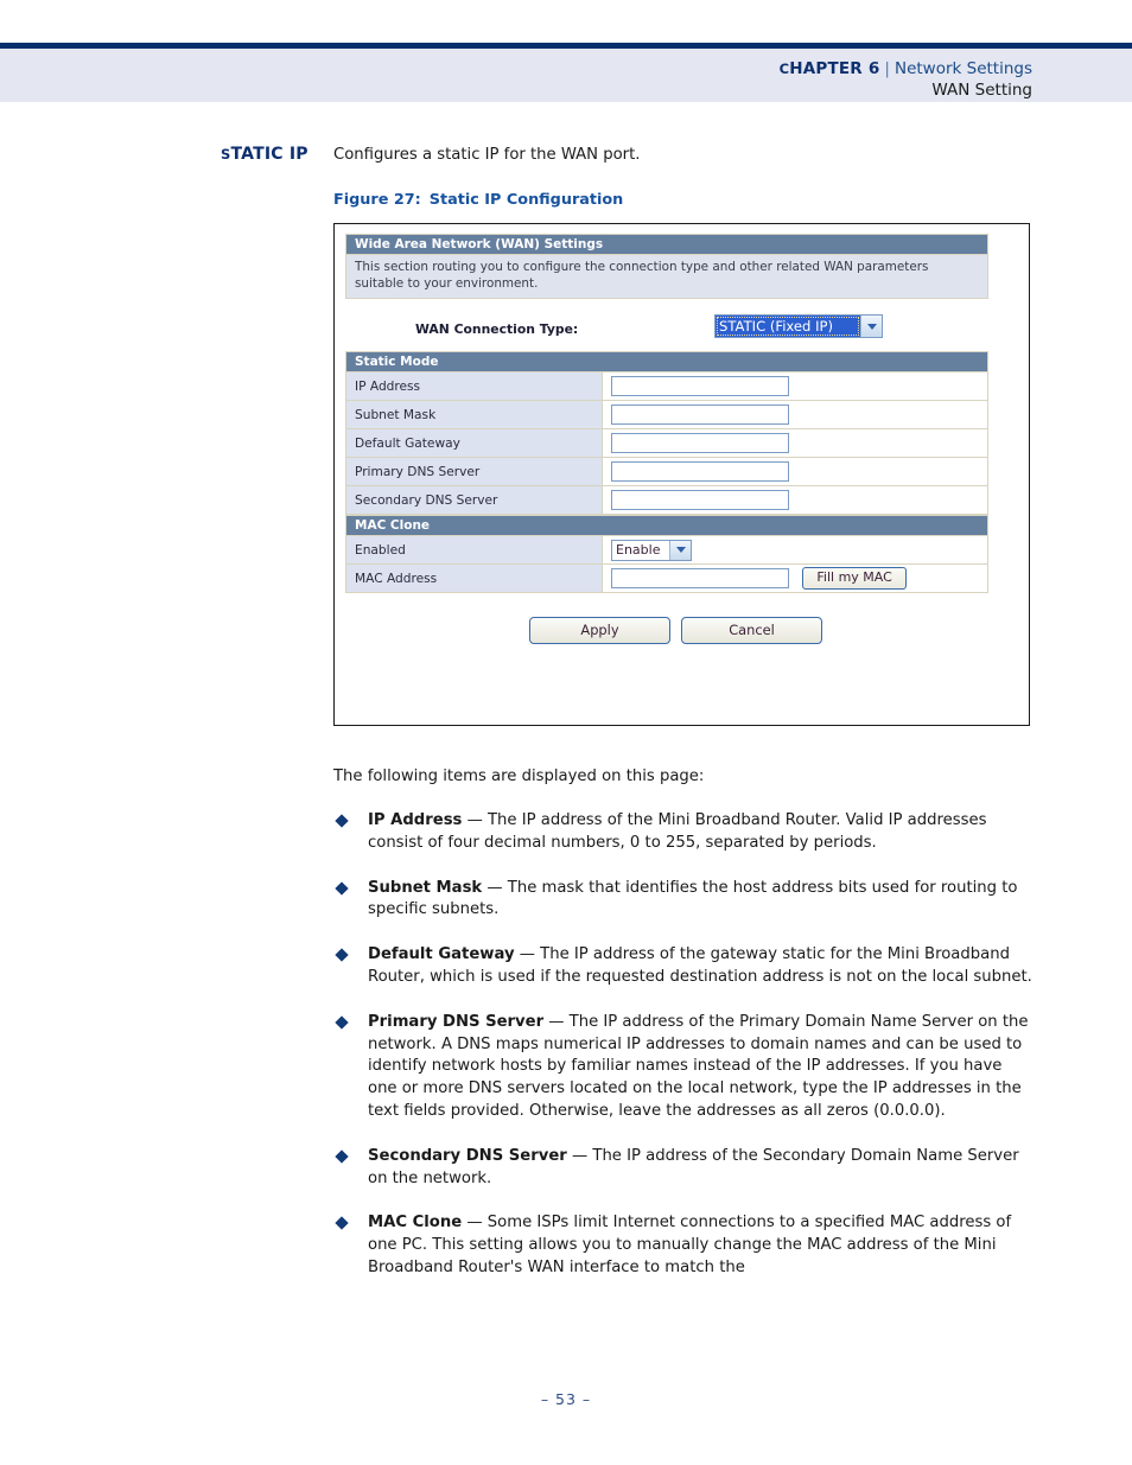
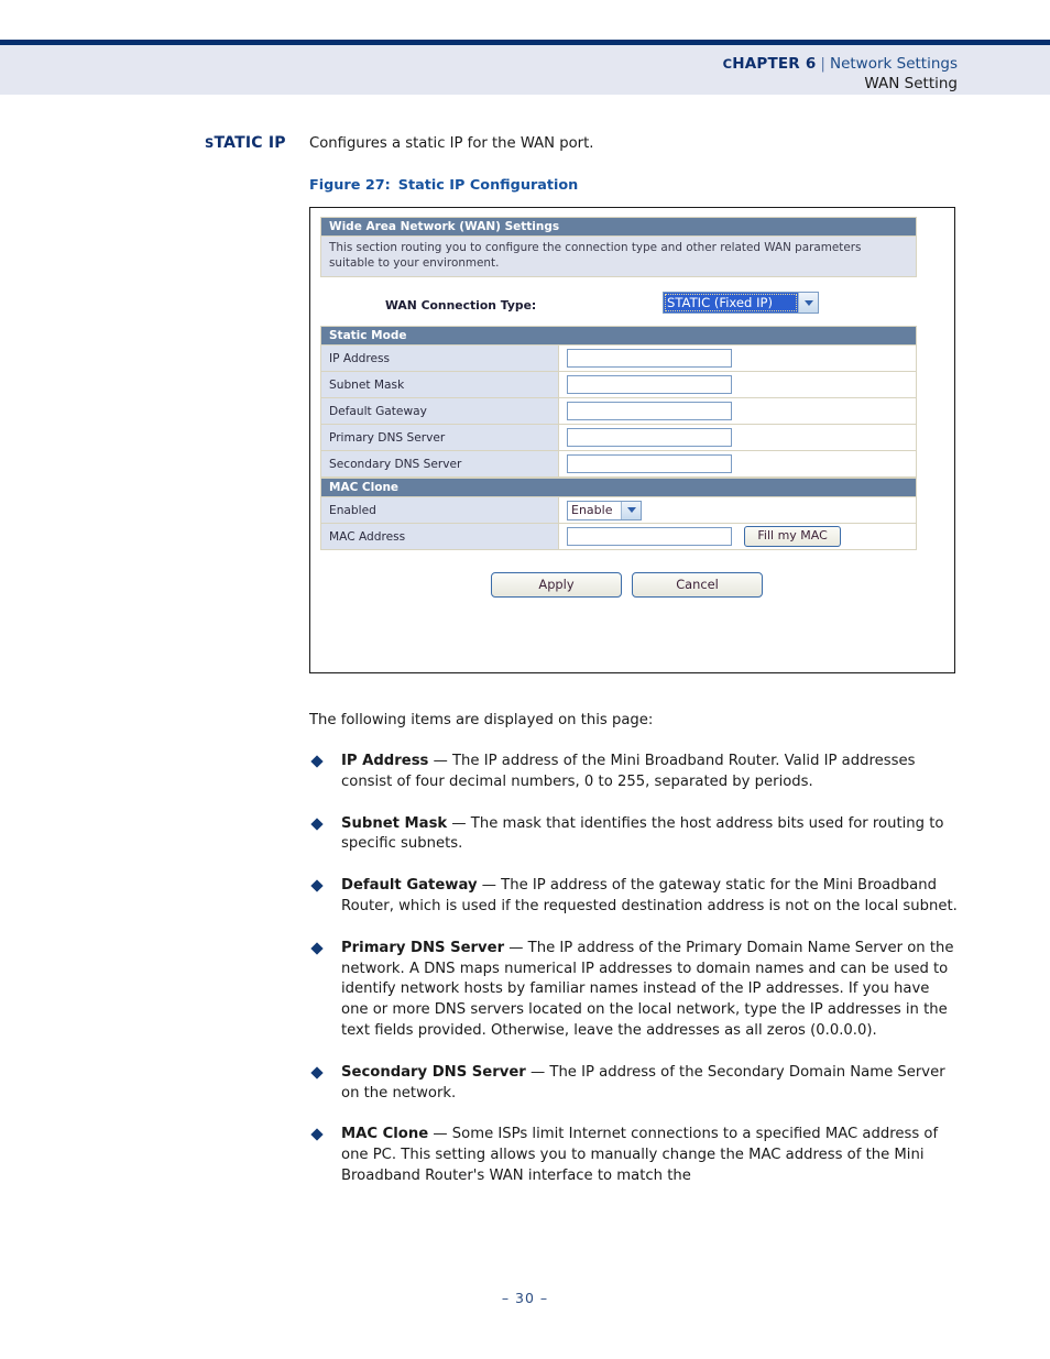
  CHAPTER 6 | Network Settings
  WAN Setting
  STATIC IP
  Configures a static IP for the WAN port.
  Figure 27: Static IP Configuration
  Wide Area Network (WAN) Settings
  This section routing you to configure the connection type and other related WAN parameters suitable to your environment.
  WAN Connection Type:
  STATIC (Fixed IP)
  Static Mode
  IP Address
  Subnet Mask
  Default Gateway
  Primary DNS Server
  Secondary DNS Server
  MAC Clone
  Enabled	Enable
  MAC Address	Fill my MAC
  Apply
  Cancel
  The following items are displayed on this page:
  IP Address — The IP address of the Mini Broadband Router. Valid IP addresses consist of four decimal numbers, 0 to 255, separated by periods.
  Subnet Mask — The mask that identifies the host address bits used for routing to specific subnets.
  Default Gateway — The IP address of the gateway static for the Mini Broadband Router, which is used if the requested destination address is not on the local subnet.
  Primary DNS Server — The IP address of the Primary Domain Name Server on the network. A DNS maps numerical IP addresses to domain names and can be used to identify network hosts by familiar names instead of the IP addresses. If you have one or more DNS servers located on the local network, type the IP addresses in the text fields provided. Otherwise, leave the addresses as all zeros (0.0.0.0).
  Secondary DNS Server — The IP address of the Secondary Domain Name Server on the network.
  MAC Clone — Some ISPs limit Internet connections to a specified MAC address of one PC. This setting allows you to manually change the MAC address of the Mini Broadband Router's WAN interface to match the
- – 53 –
+ – 30 –
